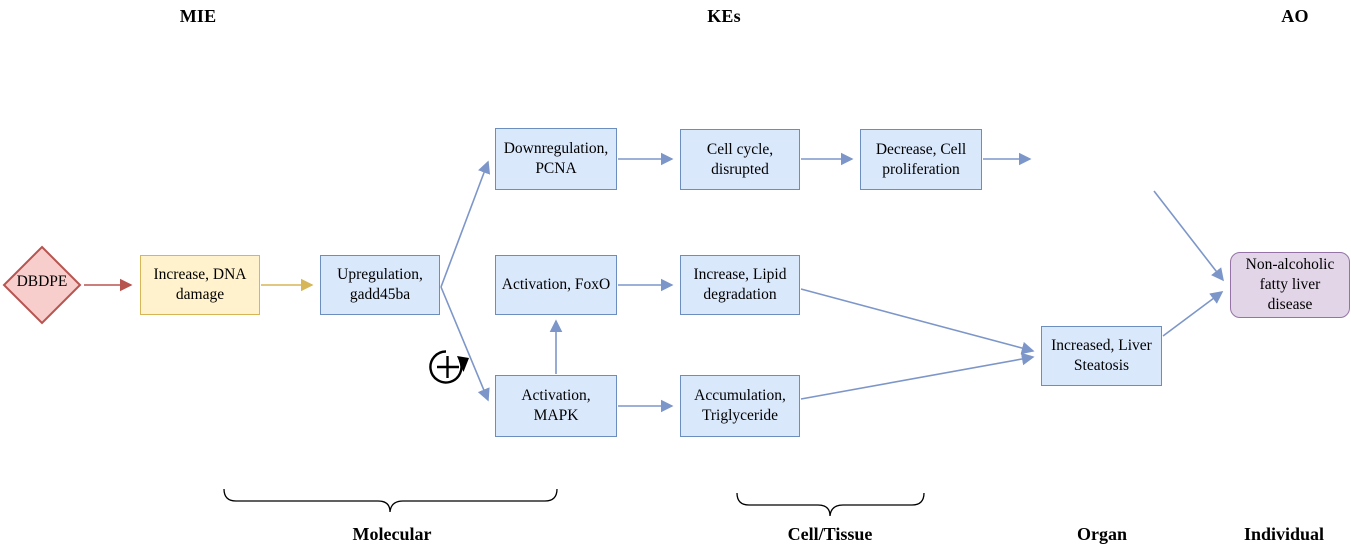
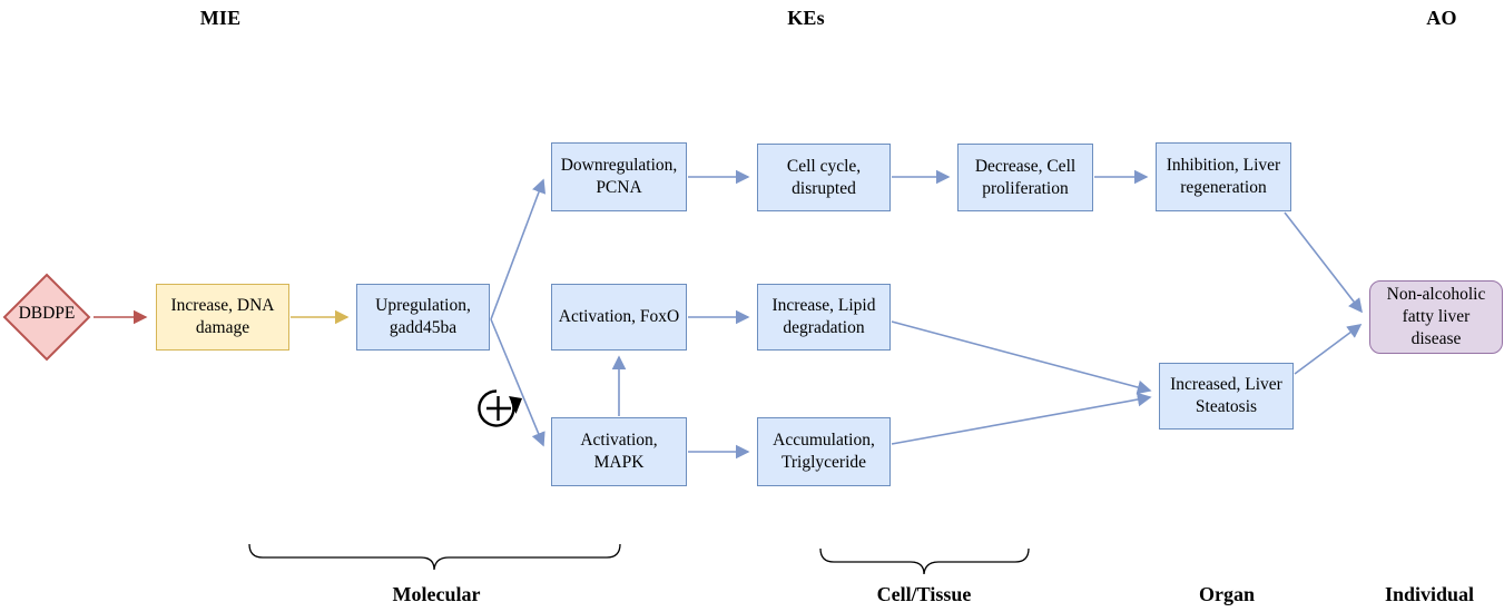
  MIE
  KEs
  AO
  DBDPE
  Increase, DNA
  damage
  Upregulation,
  gadd45ba
  Downregulation,
  PCNA
  Cell cycle,
  disrupted
  Decrease, Cell
  proliferation
+ Inhibition, Liver
+ regeneration
  Activation, FoxO
  Increase, Lipid
  degradation
  Activation,
  MAPK
  Accumulation,
  Triglyceride
  Increased, Liver
  Steatosis
  Non-alcoholic
  fatty liver
  disease
  Molecular
  Cell/Tissue
  Organ
  Individual
